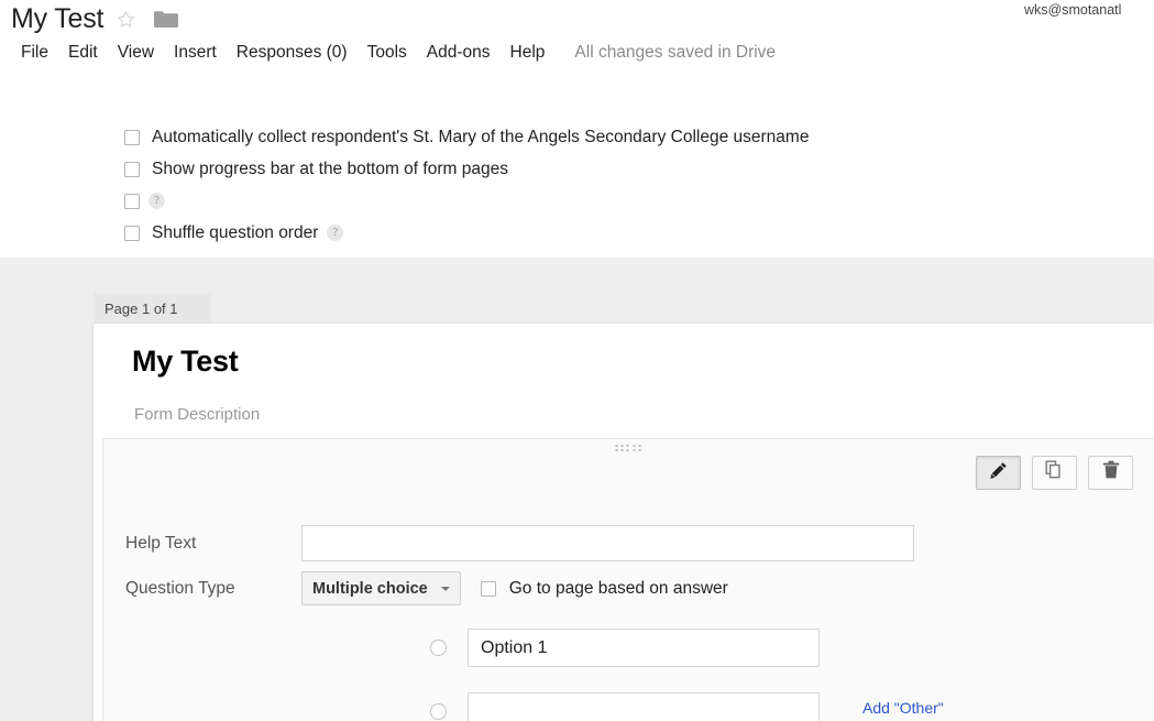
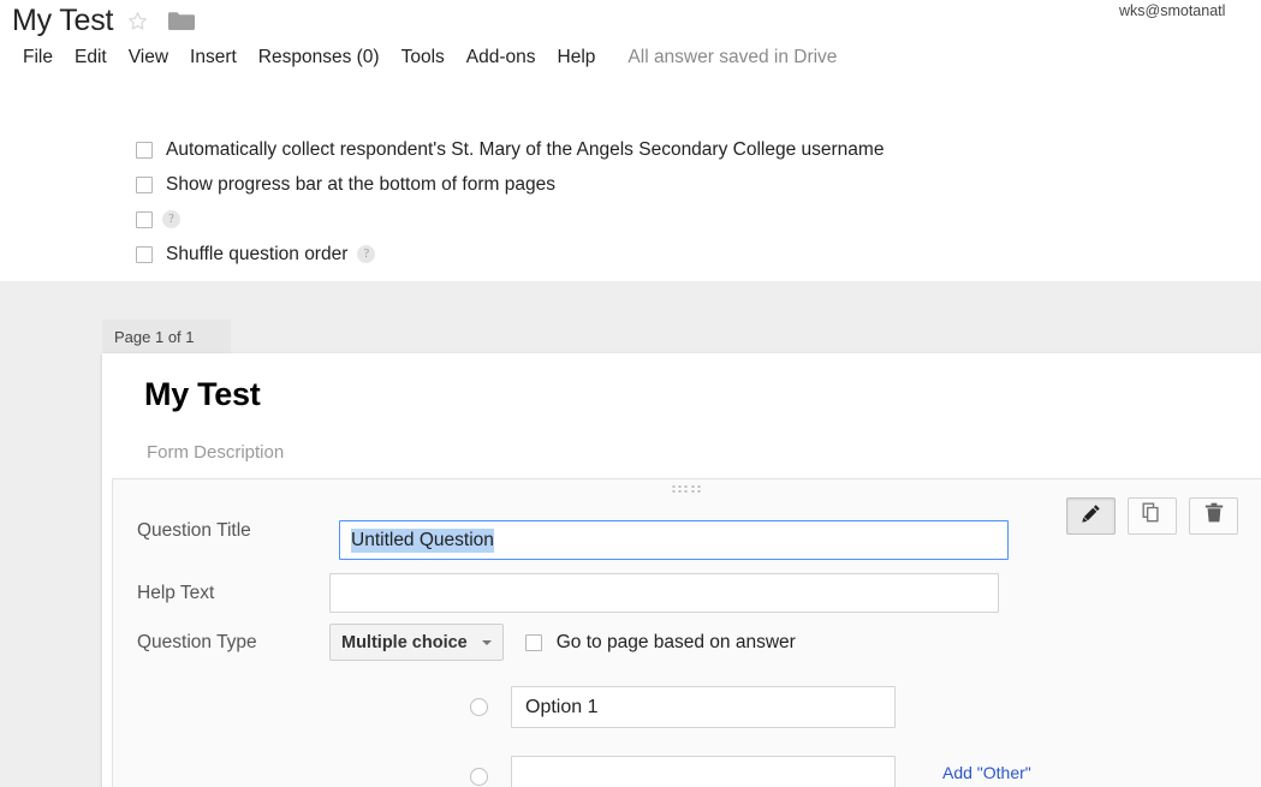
  My Test
  wks@smotanatl
  File
  Edit
  View
  Insert
  Responses (0)
  Tools
  Add-ons
  Help
- All changes saved in Drive
+ All answer saved in Drive
  Automatically collect respondent's St. Mary of the Angels Secondary College username
  Show progress bar at the bottom of form pages
  ?
  Shuffle question order
  ?
  Page 1 of 1
  My Test
  Form Description
+ Question Title
+ Untitled Question
  Help Text
  Question Type
  Multiple choice
  Go to page based on answer
  Option 1
  Add "Other"
